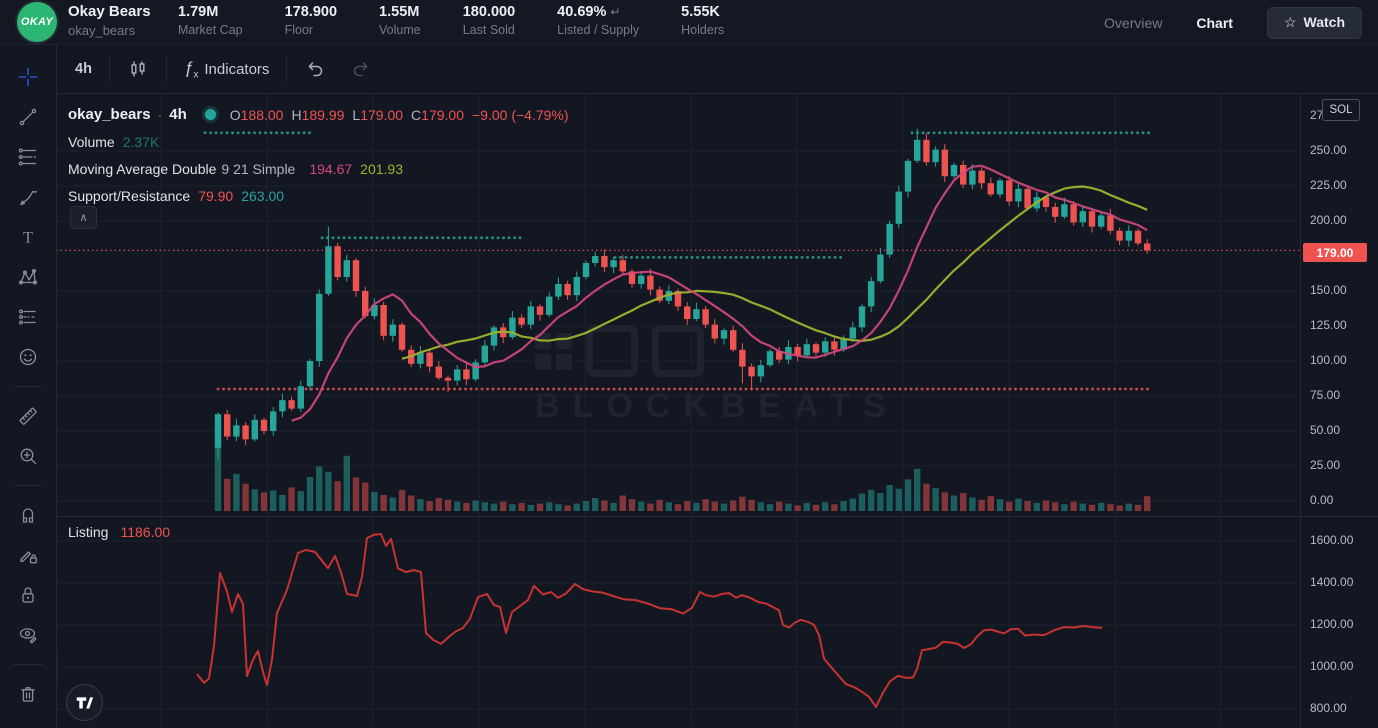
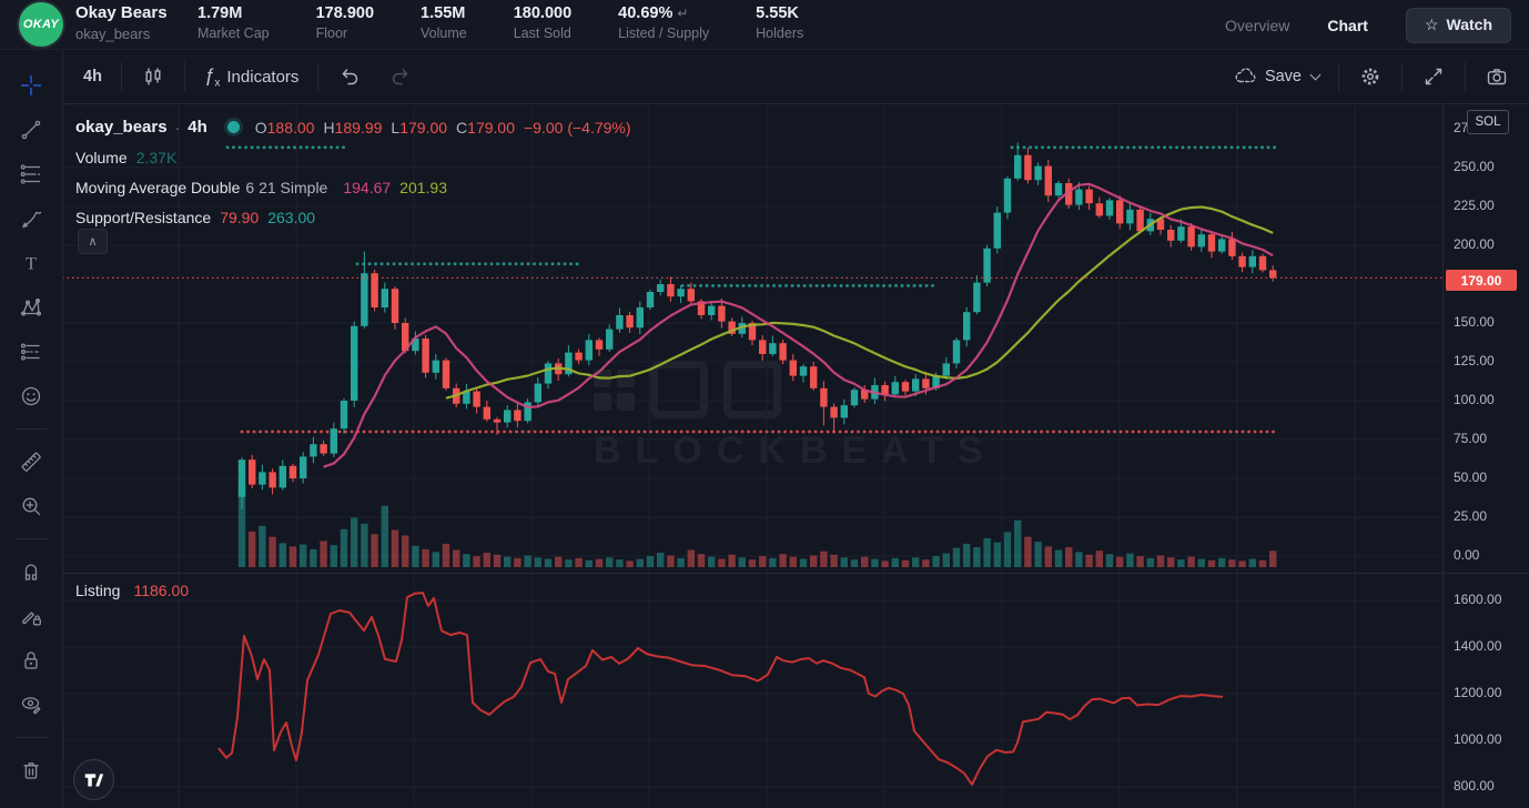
  OKAY
  Okay Bears
  okay_bears
  1.79M
  Market Cap
  178.900
  Floor
  1.55M
  Volume
  180.000
  Last Sold
  40.69% ↵
  Listed / Supply
  5.55K
  Holders
  Overview
  Chart
  ☆
  Watch
  T
  4h
  ƒx
  Indicators
+ Save
  BLOCKBEATS
  250.00
  225.00
  200.00
  150.00
  125.00
  100.00
  75.00
  50.00
  25.00
  0.00
  1600.00
  1400.00
  1200.00
  1000.00
  800.00
  SOL
  179.00
  okay_bears
  ·
  4h
  O188.00
  H189.99
  L179.00
  C179.00
  −9.00 (−4.79%)
  Volume
  2.37K
  Moving Average Double
- 9 21 Simple
+ 6 21 Simple
  194.67
  201.93
  Support/Resistance
  79.90
  263.00
  ∧
  Listing
  1186.00
